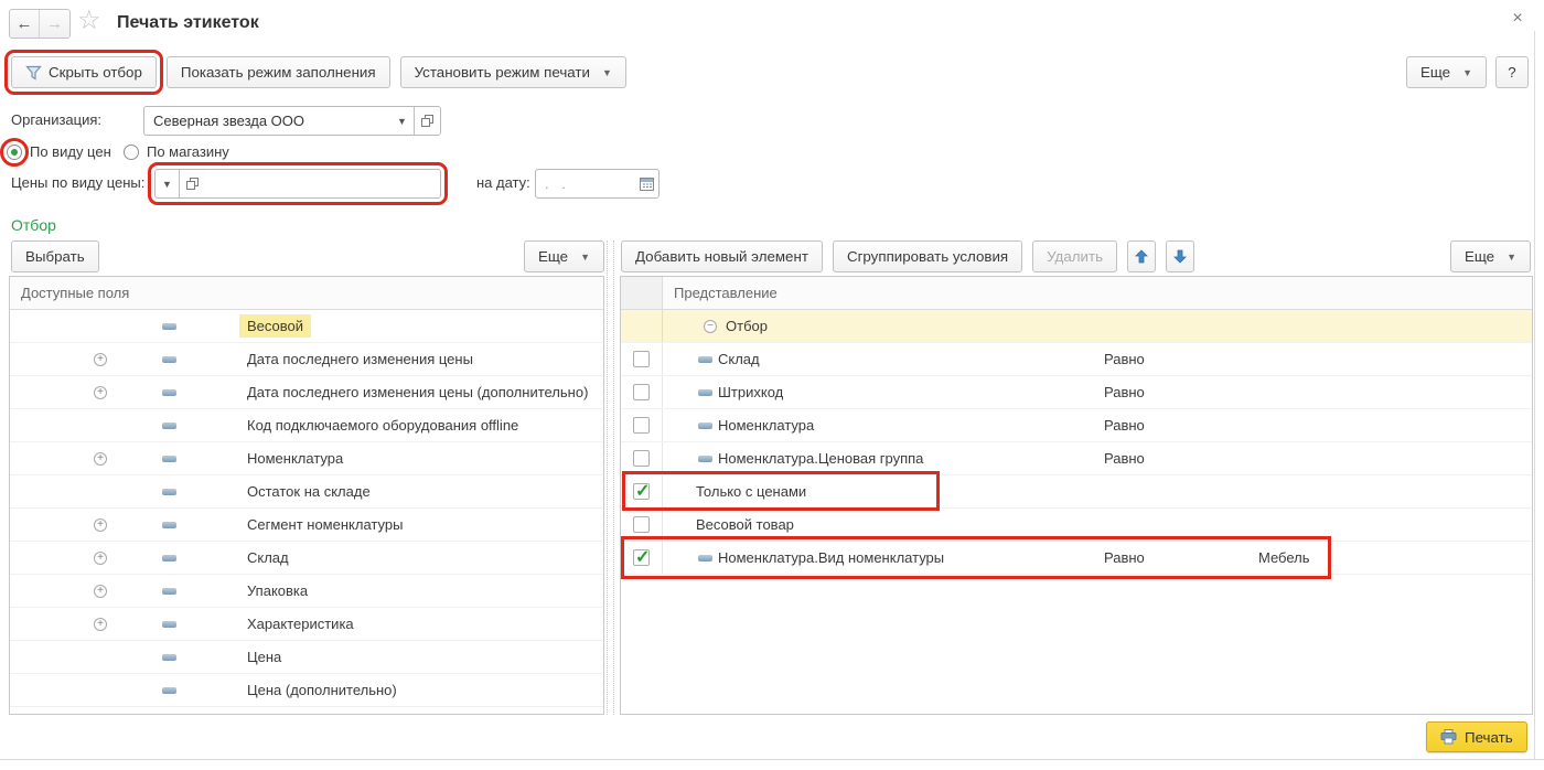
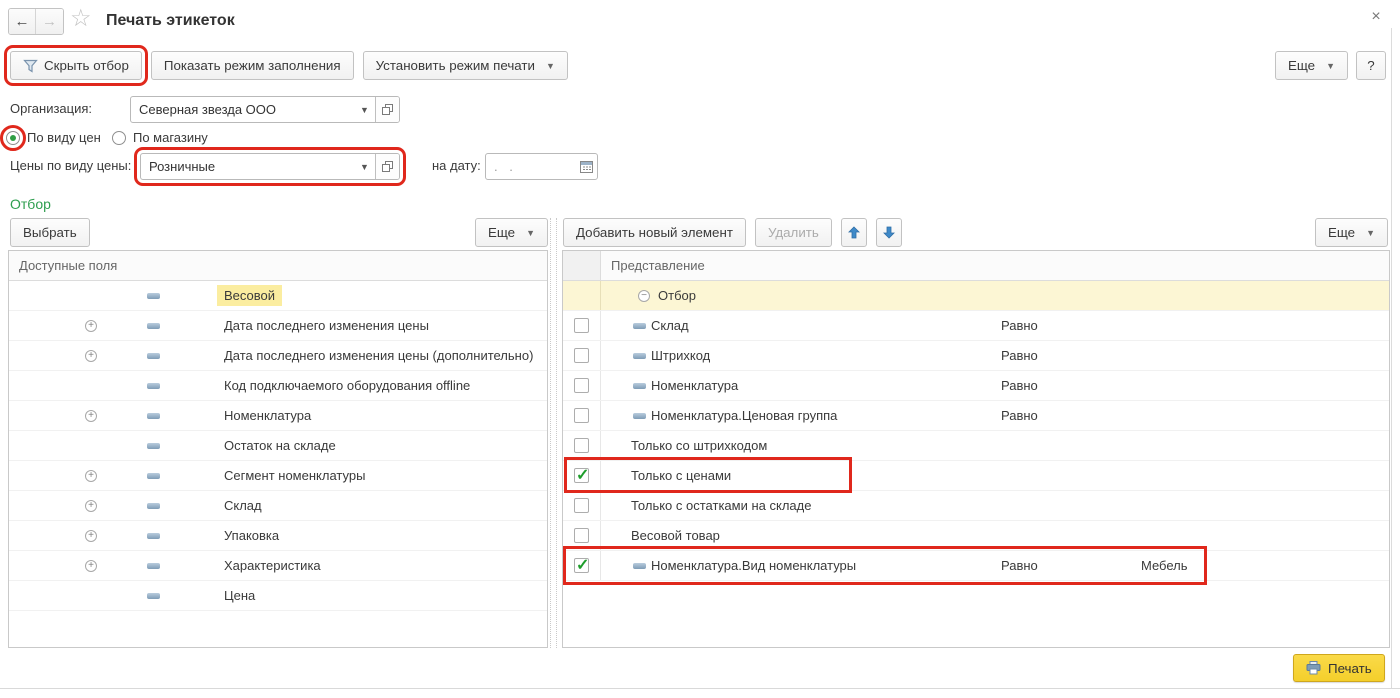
  ←
  →
  ☆
  Печать этикеток
  ×
  Скрыть отбор
  Показать режим заполнения
  Установить режим печати
  ▼
  Еще
  ▼
  ?
  Организация:
  Северная звезда ООО
  ▼
  По виду цен
  По магазину
  Цены по виду цены:
+ Розничные
  ▼
  на дату:
  . .
  Отбор
  Выбрать
  Еще
  ▼
  Добавить новый элемент
- Сгруппировать условия
  Удалить
  Еще
  ▼
  Доступные поля
  Весовой
  +
  Дата последнего изменения цены
  +
  Дата последнего изменения цены (дополнительно)
  Код подключаемого оборудования offline
  +
  Номенклатура
  Остаток на складе
  +
  Сегмент номенклатуры
  +
  Склад
  +
  Упаковка
  +
  Характеристика
  Цена
- Цена (дополнительно)
  Представление
  −
  Отбор
  Склад
  Равно
  Штрихкод
  Равно
  Номенклатура
  Равно
  Номенклатура.Ценовая группа
  Равно
+ Только со штрихкодом
  Только с ценами
+ Только с остатками на складе
  Весовой товар
  Номенклатура.Вид номенклатуры
  Равно
  Мебель
  Печать
